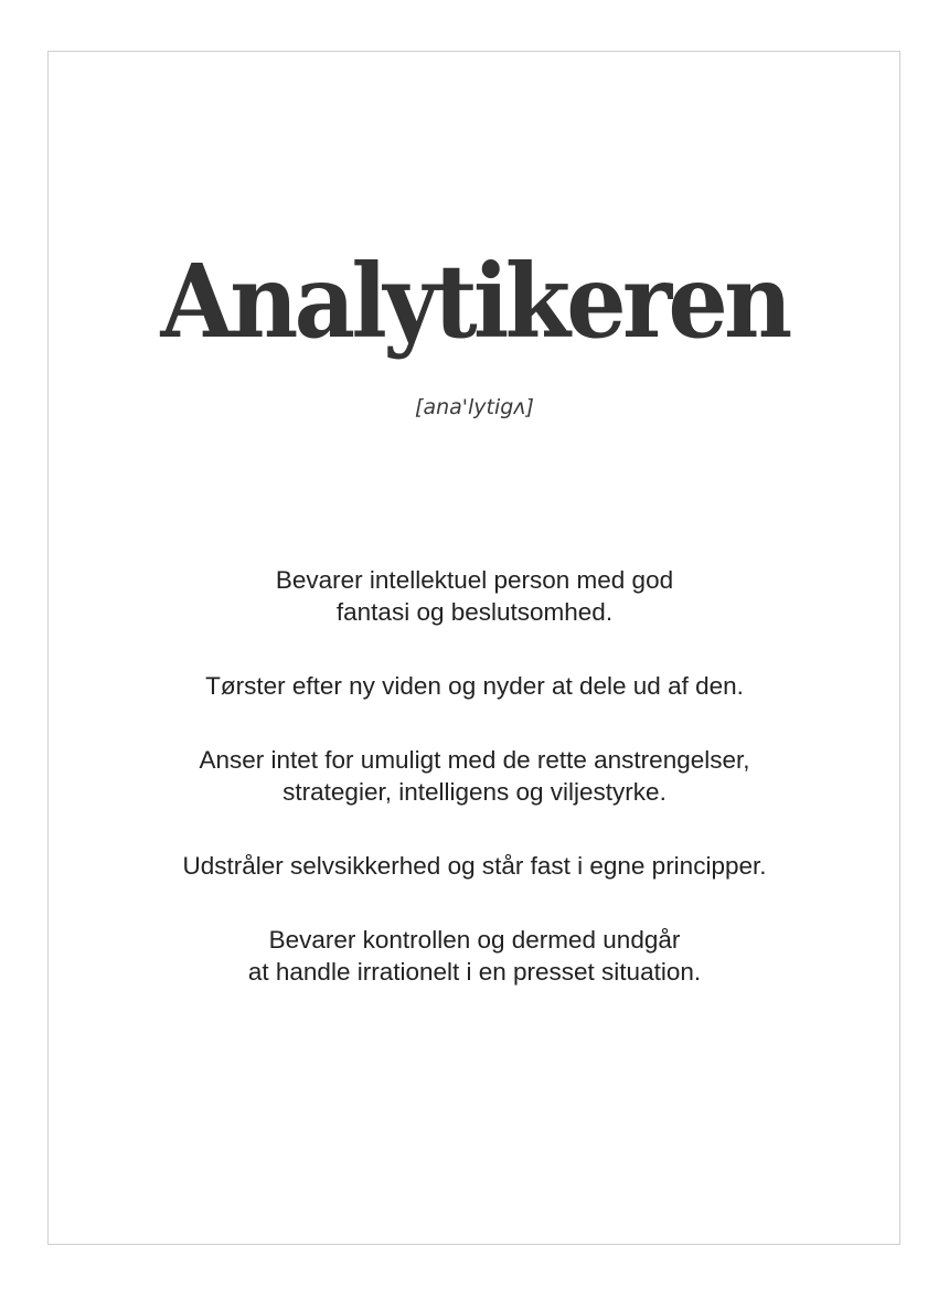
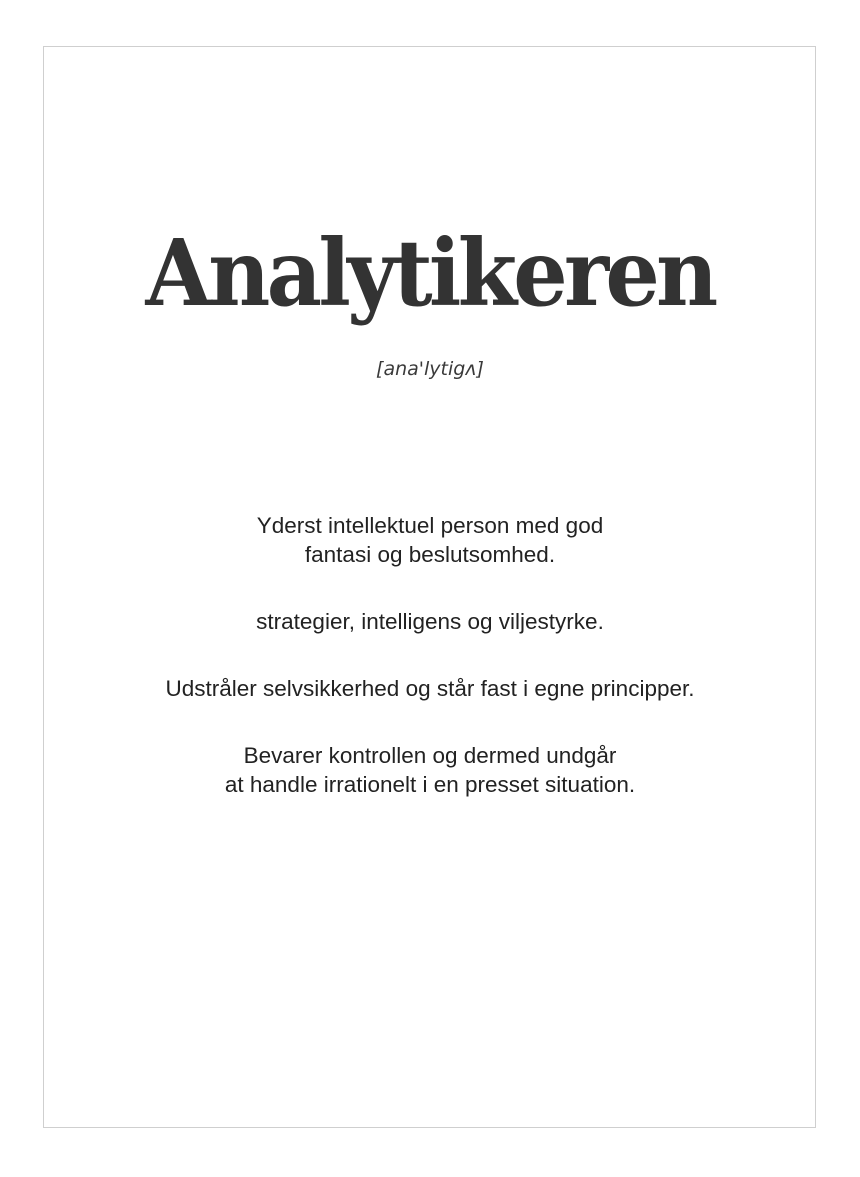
  Analytikeren
  [ana'lytigʌ]
- Bevarer intellektuel person med god
+ Yderst intellektuel person med god
  fantasi og beslutsomhed.
- Tørster efter ny viden og nyder at dele ud af den.
- Anser intet for umuligt med de rette anstrengelser,
  strategier, intelligens og viljestyrke.
  Udstråler selvsikkerhed og står fast i egne principper.
  Bevarer kontrollen og dermed undgår
  at handle irrationelt i en presset situation.
